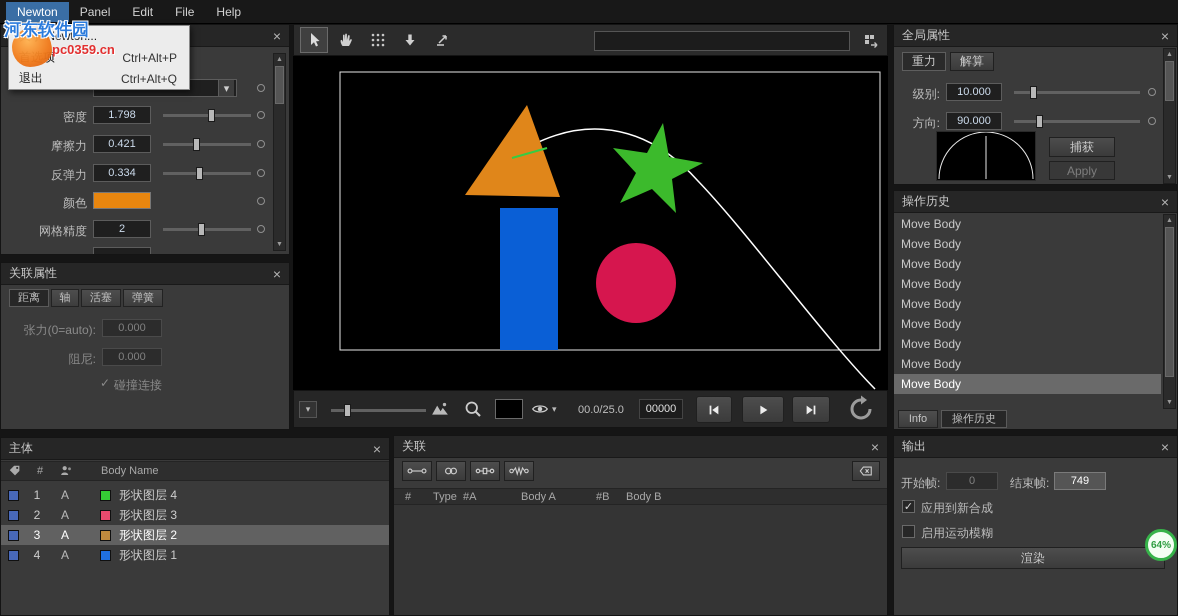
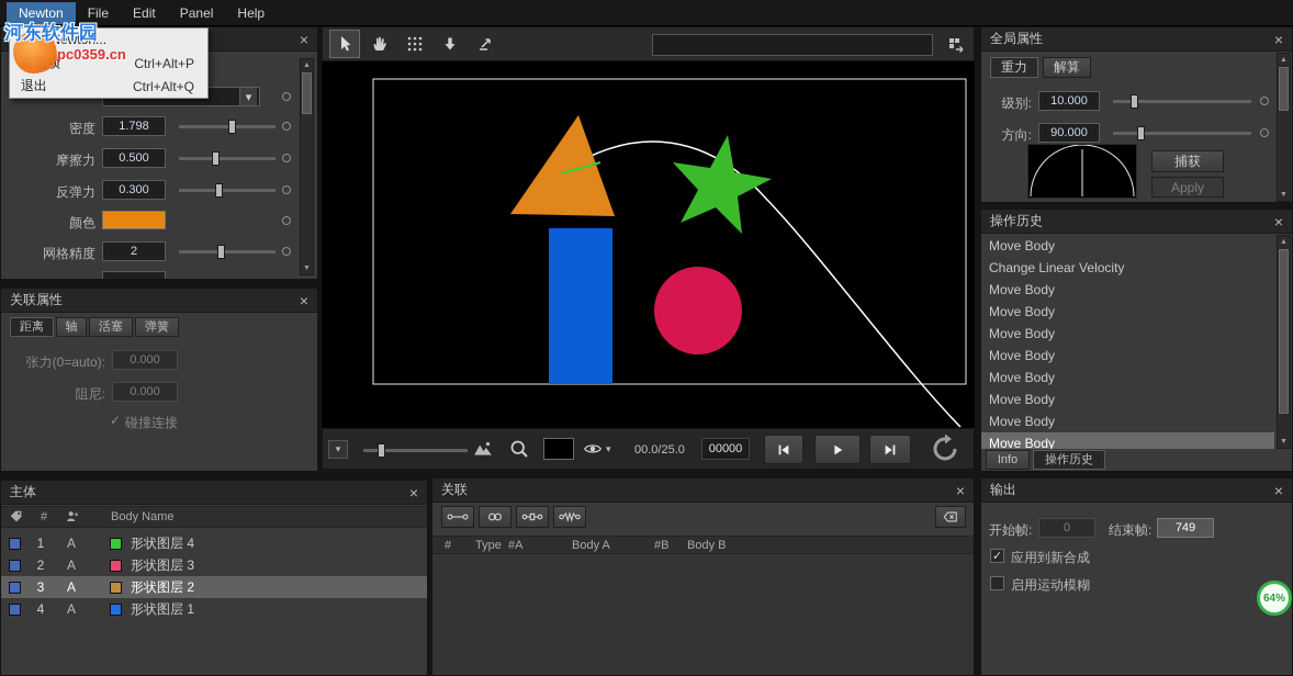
  Newton
- Panel
+ File
  Edit
- File
+ Panel
  Help
  ×
  ▾
  密度
  1.798
  摩擦力
- 0.421
+ 0.500
  反弹力
- 0.334
+ 0.300
  颜色
  网格精度
  2
  关联属性
  ×
  距离
  轴
  活塞
  弹簧
  张力(0=auto):
  0.000
  阻尼:
  0.000
  ✓
  碰撞连接
  主体
  ×
  #
  Body Name
  1
  A
  形状图层 4
  2
  A
  形状图层 3
  3
  A
  形状图层 2
  4
  A
  形状图层 1
  ▾
  ▾
  00.0/25.0
  00000
  关联
  ×
  #
  Type
  #A
  Body A
  #B
  Body B
  全局属性
  ×
  重力
  解算
  级别:
  10.000
  方向:
  90.000
  捕获
  Apply
  操作历史
  ×
  Move Body
+ Change Linear Velocity
  Move Body
  Move Body
  Move Body
  Move Body
  Move Body
  Move Body
  Move Body
  Move Body
  Info
  操作历史
  输出
  ×
  开始帧:
  0
  结束帧:
  749
  ✓
  应用到新合成
  启用运动模糊
- 渲染
  Newton...
  Ctrl+Alt+P
  退出
  Ctrl+Alt+Q
  河东软件园
  pc0359.cn
  64%
